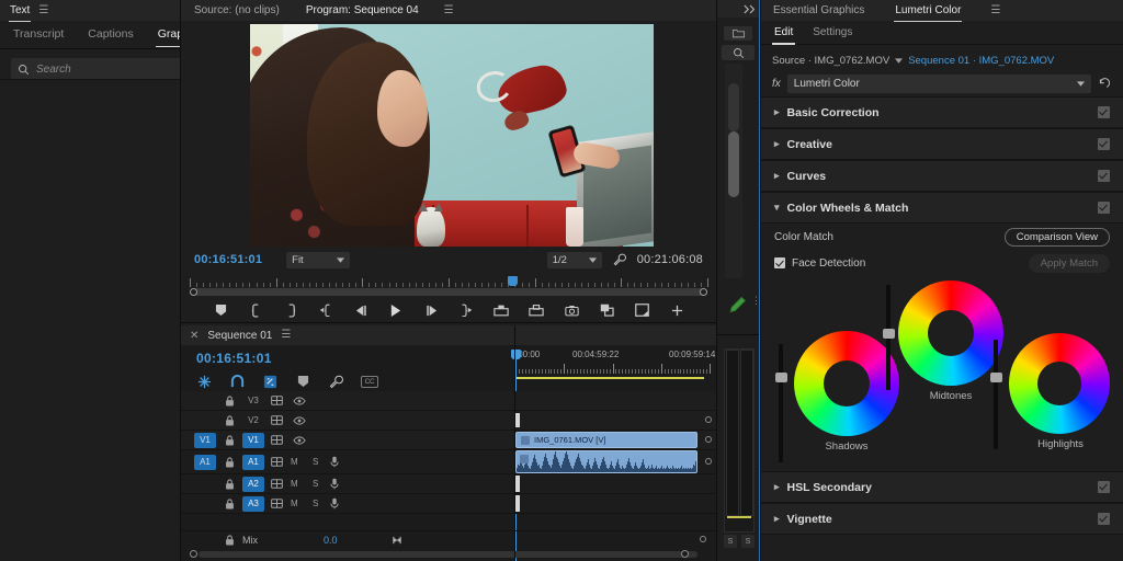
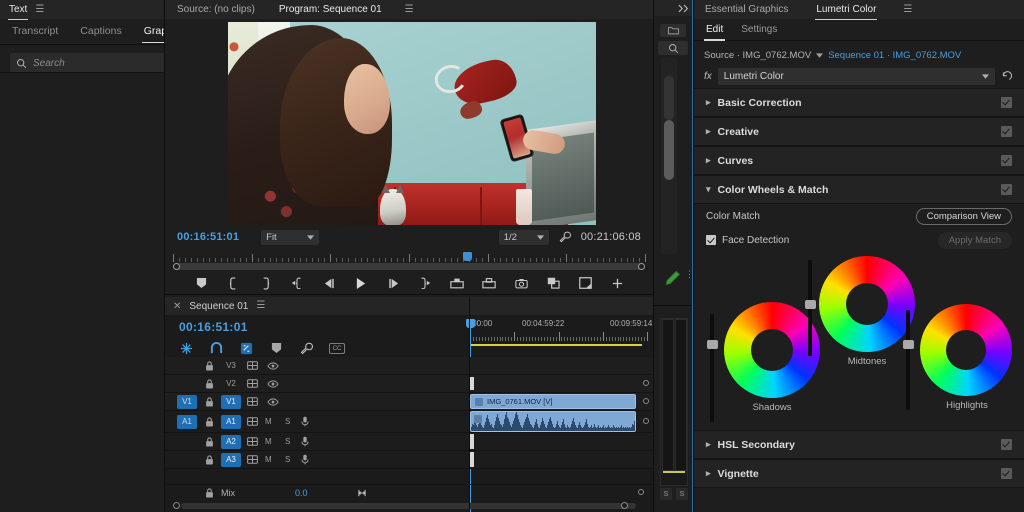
  Text
  ☰
  Transcript
  Captions
  Search
  Source: (no clips)
- Program: Sequence 04
+ Program: Sequence 01
  ☰
  00:16:51:01
  Fit
  1/2
  00:21:06:08
  ⋮
  Essential Graphics
  Lumetri Color
  ☰
  Edit
  Settings
  Source · IMG_0762.MOV
  Sequence 01 · IMG_0762.MOV
  fx
  Lumetri Color
  ▸
  Basic Correction
  ▸
  Creative
  ▸
  Curves
  ▾
  Color Wheels & Match
  Color Match
  Comparison View
  Face Detection
  Apply Match
  Shadows
  Midtones
  Highlights
  ▸
  HSL Secondary
  ▸
  Vignette
  ✕
  Sequence 01
  ☰
  00:16:51:01
  00:04:59:22
  00:09:59:14
  V3
  V2
  V1
  V1
  IMG_0761.MOV [V]
  A1
  A1
  M
  S
  A2
  M
  S
  A3
  M
  S
  Mix
  0.0
